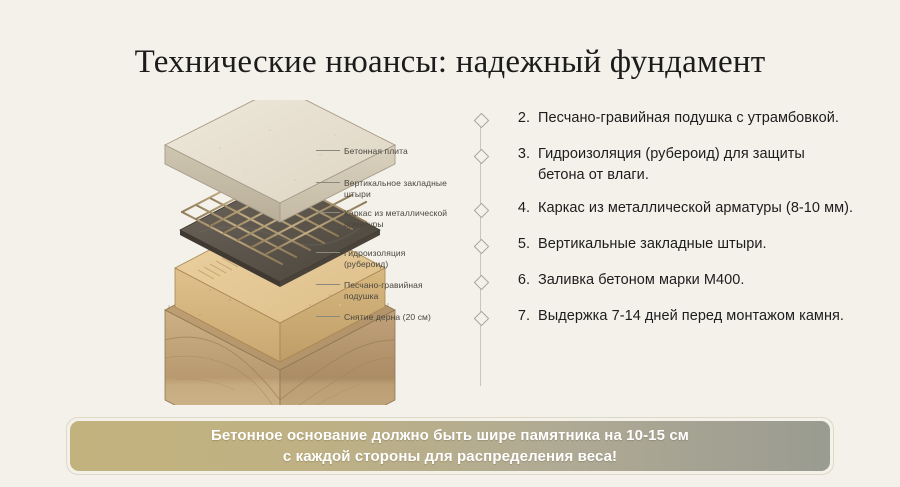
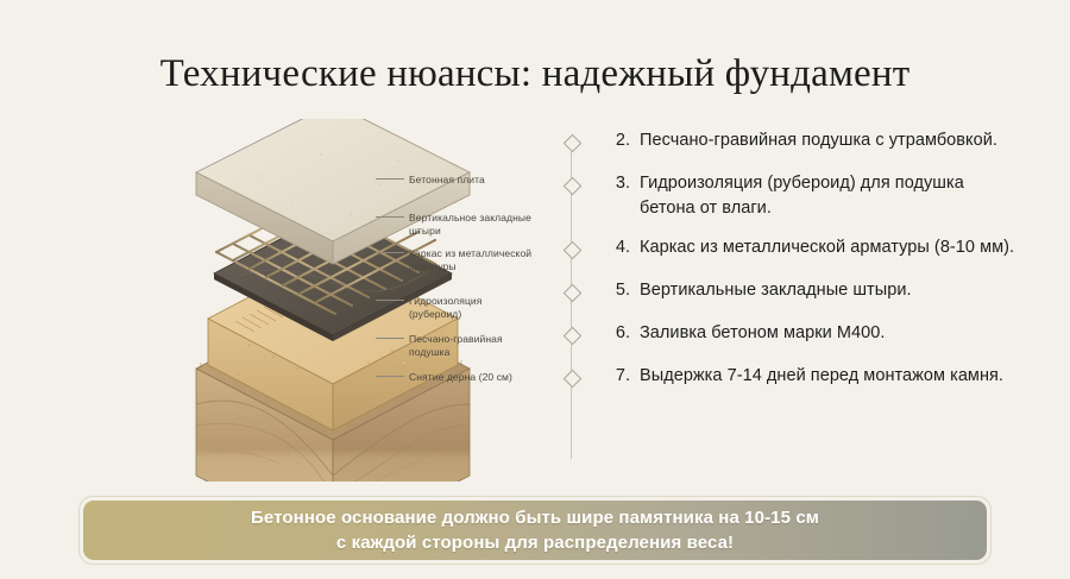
  Технические нюансы: надежный фундамент
  Бетонная плита
  Вертикальное закладные штыри
  Каркас из металлической арматуры
  Гидроизоляция (рубероид)
  Песчано-гравийная подушка
  Снятие дерна (20 см)
  2.
  Песчано-гравийная подушка с утрамбовкой.
  3.
- Гидроизоляция (рубероид) для защиты бетона от влаги.
+ Гидроизоляция (рубероид) для подушка бетона от влаги.
  4.
  Каркас из металлической арматуры (8-10 мм).
  5.
  Вертикальные закладные штыри.
  6.
  Заливка бетоном марки М400.
  7.
  Выдержка 7-14 дней перед монтажом камня.
  Бетонное основание должно быть шире памятника на 10-15 см
  с каждой стороны для распределения веса!
